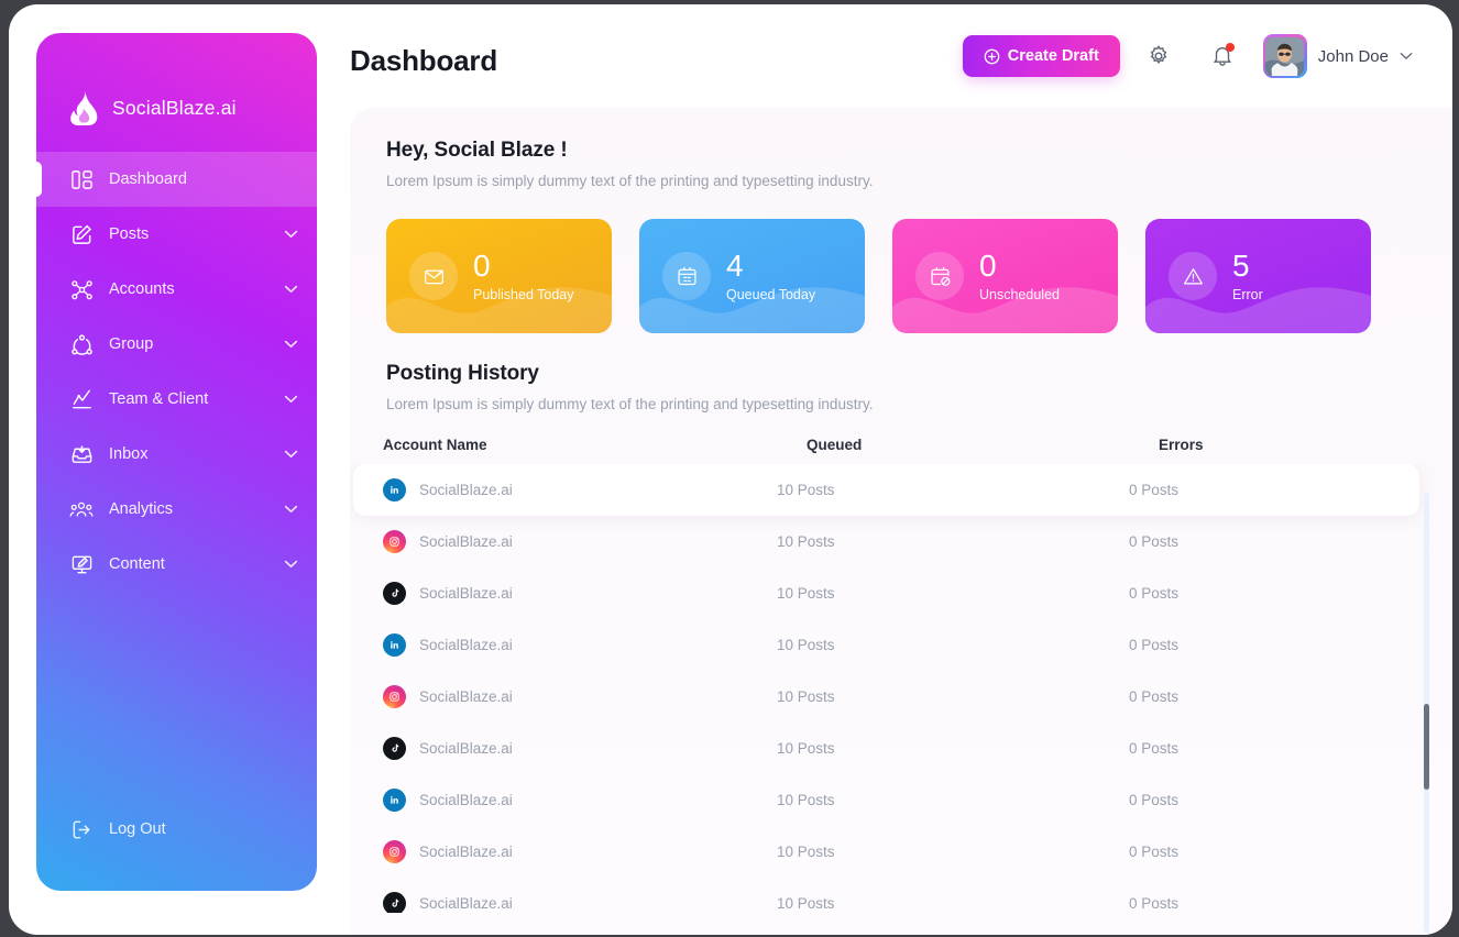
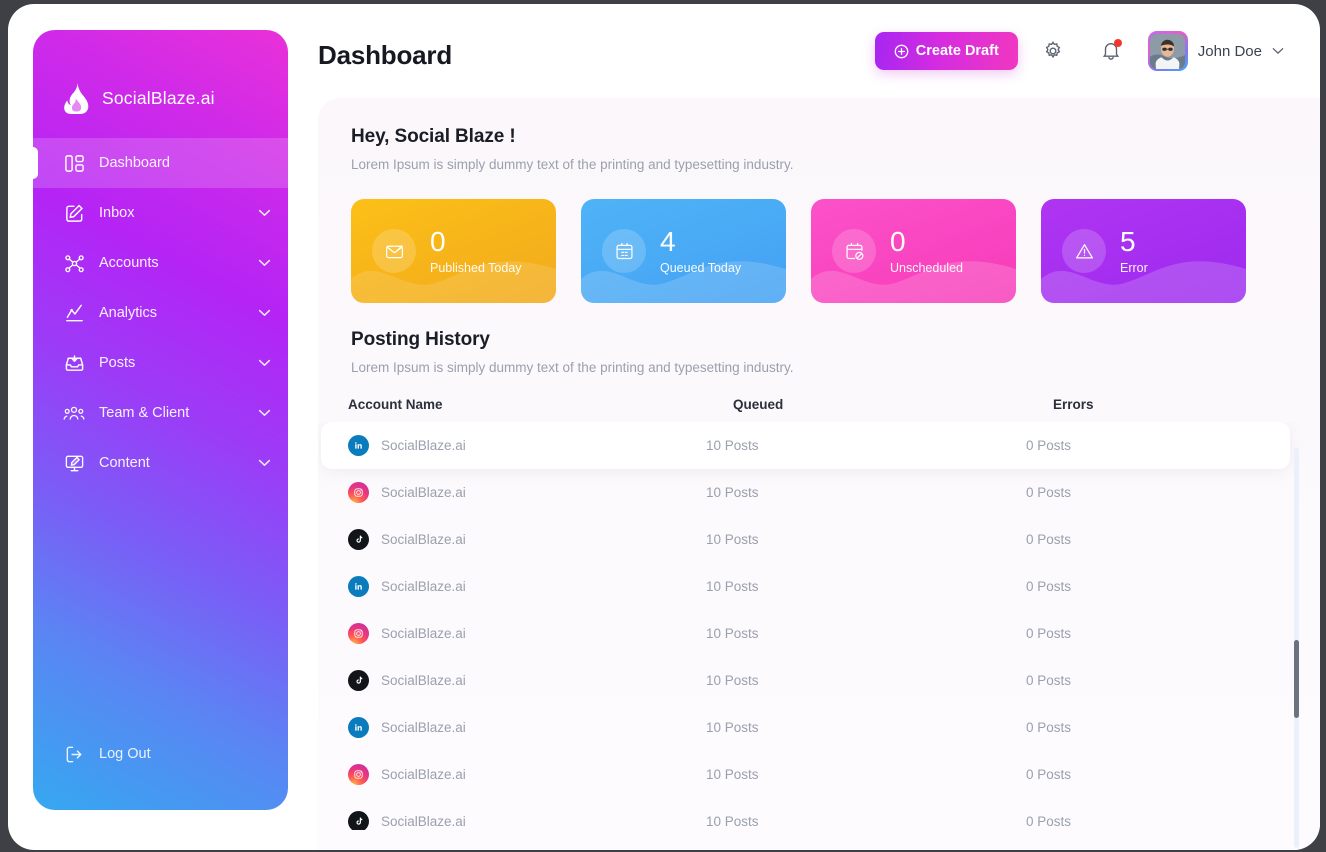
  SocialBlaze.ai
  Dashboard
- Posts
+ Inbox
  Accounts
- Group
- Team & Client
+ Analytics
- Inbox
+ Posts
- Analytics
+ Team & Client
  Content
  Log Out
  Dashboard
  Create Draft
  John Doe
  Hey, Social Blaze !
  Lorem Ipsum is simply dummy text of the printing and typesetting industry.
  0
  Published Today
  4
  Queued Today
  0
  Unscheduled
  5
  Error
  Posting History
  Lorem Ipsum is simply dummy text of the printing and typesetting industry.
  Account Name
  Queued
  Errors
  SocialBlaze.ai
  10 Posts
  0 Posts
  SocialBlaze.ai
  10 Posts
  0 Posts
  SocialBlaze.ai
  10 Posts
  0 Posts
  SocialBlaze.ai
  10 Posts
  0 Posts
  SocialBlaze.ai
  10 Posts
  0 Posts
  SocialBlaze.ai
  10 Posts
  0 Posts
  SocialBlaze.ai
  10 Posts
  0 Posts
  SocialBlaze.ai
  10 Posts
  0 Posts
  SocialBlaze.ai
  10 Posts
  0 Posts
